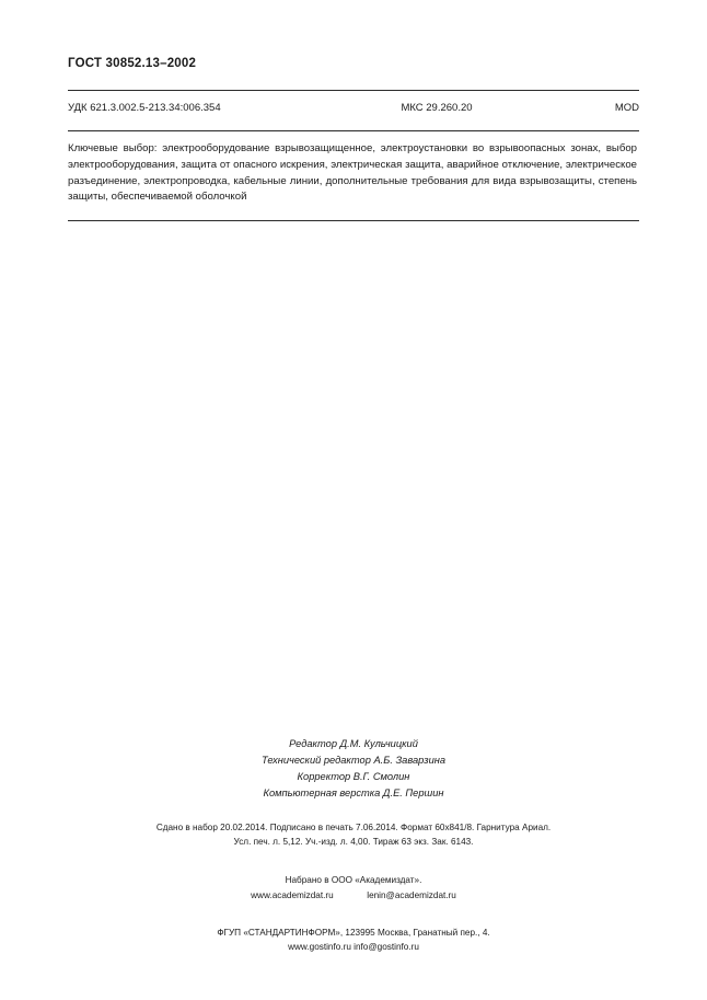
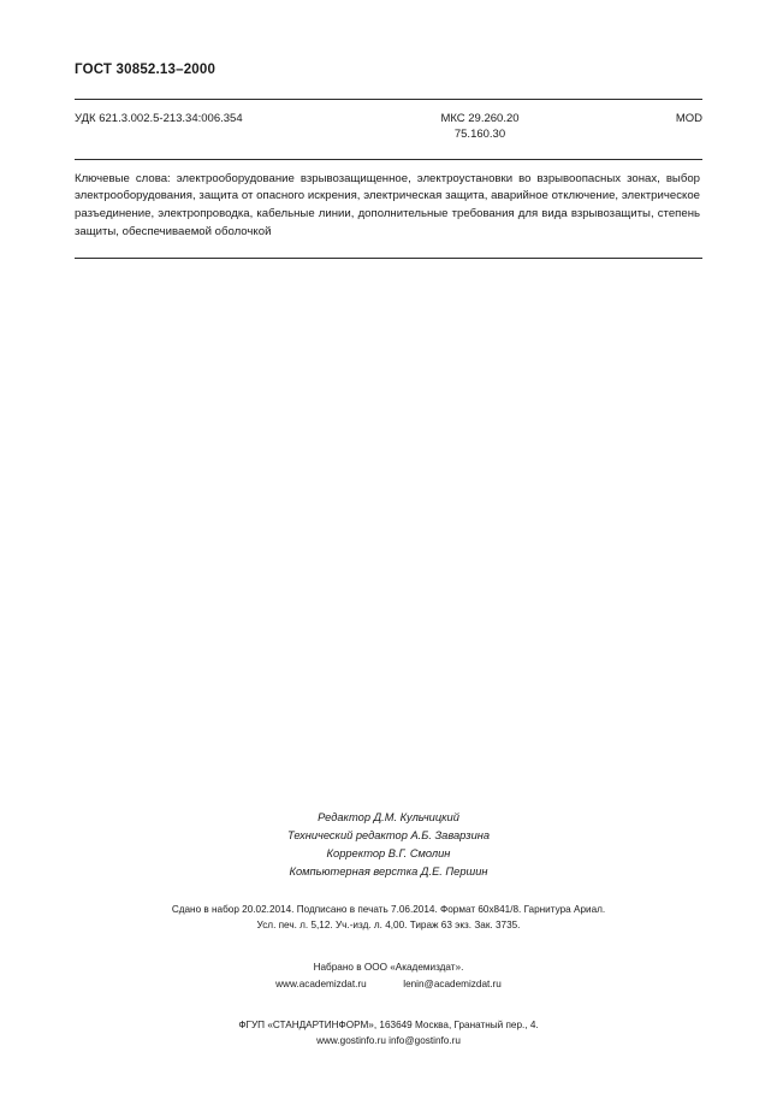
- ГОСТ 30852.13–2002
+ ГОСТ 30852.13–2000
  УДК 621.3.002.5-213.34:006.354
  МКС 29.260.20
+ 75.160.30
  MOD
- Ключевые выбор: электрооборудование взрывозащищенное, электроустановки во взрывоопасных зонах, выбор электрооборудования, защита от опасного искрения, электрическая защита, аварийное отключение, электрическое разъединение, электропроводка, кабельные линии, дополнительные требования для вида взрывозащиты, степень защиты, обеспечиваемой оболочкой
+ Ключевые слова: электрооборудование взрывозащищенное, электроустановки во взрывоопасных зонах, выбор электрооборудования, защита от опасного искрения, электрическая защита, аварийное отключение, электрическое разъединение, электропроводка, кабельные линии, дополнительные требования для вида взрывозащиты, степень защиты, обеспечиваемой оболочкой
  Редактор Д.М. Кульчицкий
  Технический редактор А.Б. Заварзина
  Корректор В.Г. Смолин
  Компьютерная верстка Д.Е. Першин
  Сдано в набор 20.02.2014. Подписано в печать 7.06.2014. Формат 60х841/8. Гарнитура Ариал.
- Усл. печ. л. 5,12. Уч.-изд. л. 4,00. Тираж 63 экз. Зак. 6143.
+ Усл. печ. л. 5,12. Уч.-изд. л. 4,00. Тираж 63 экз. Зак. 3735.
  Набрано в ООО «Академиздат».
  www.academizdat.ru lenin@academizdat.ru
- ФГУП «СТАНДАРТИНФОРМ», 123995 Москва, Гранатный пер., 4.
+ ФГУП «СТАНДАРТИНФОРМ», 163649 Москва, Гранатный пер., 4.
  www.gostinfo.ru info@gostinfo.ru
